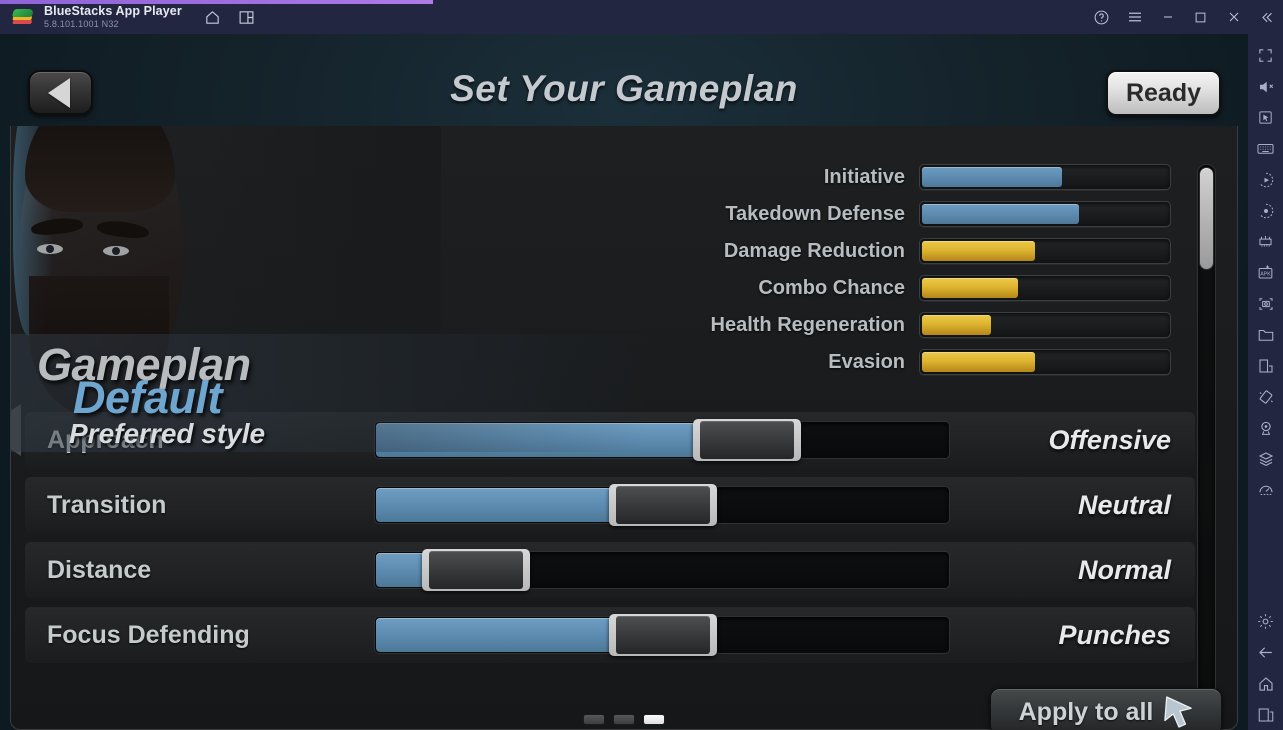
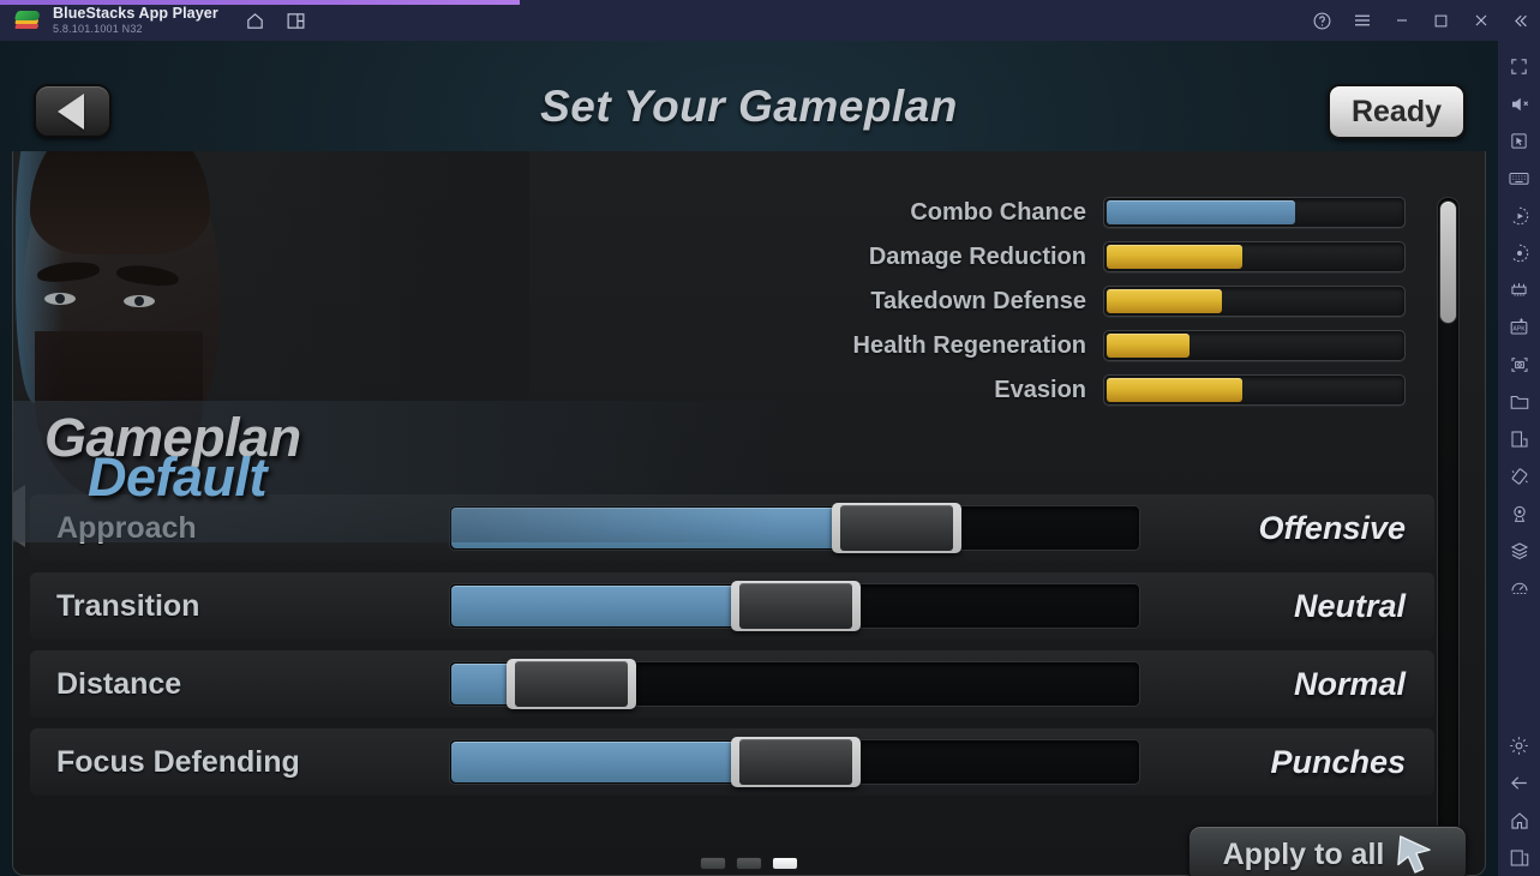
  BlueStacks App Player
  5.8.101.1001 N32
  Set Your Gameplan
  Ready
  Gameplan
  Default
- Preferred style
- Initiative
- Takedown Defense
+ Combo Chance
  Damage Reduction
- Combo Chance
+ Takedown Defense
  Health Regeneration
  Evasion
  Offensive
  Transition
  Neutral
  Distance
  Normal
  Focus Defending
  Punches
  Apply to all
